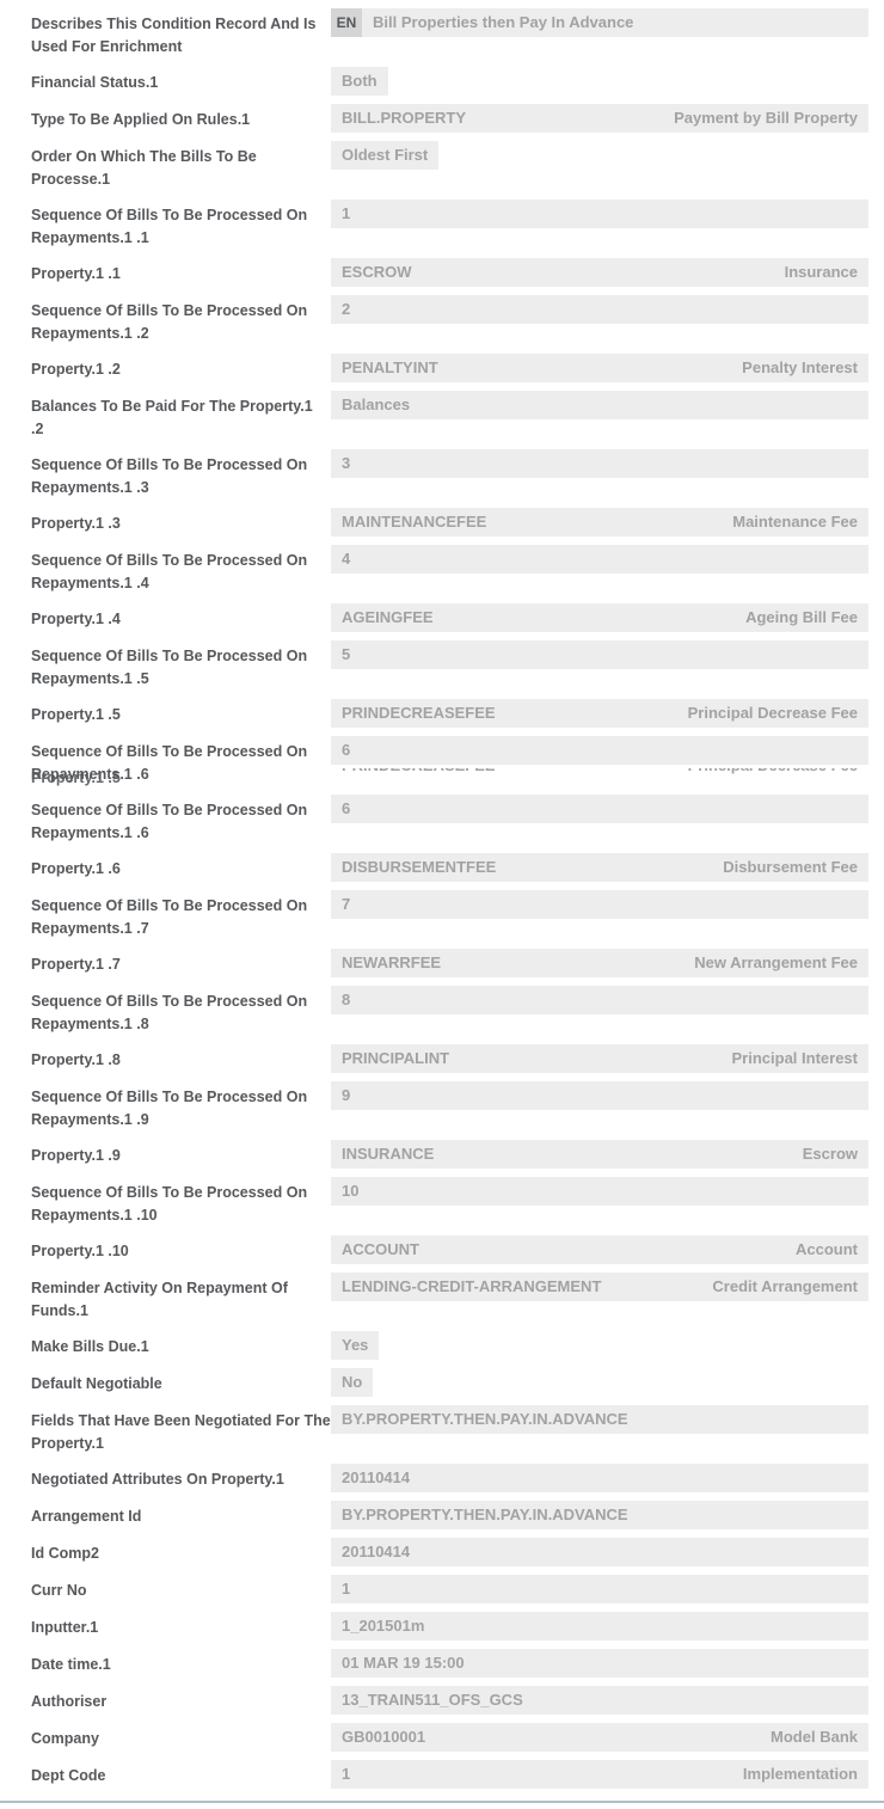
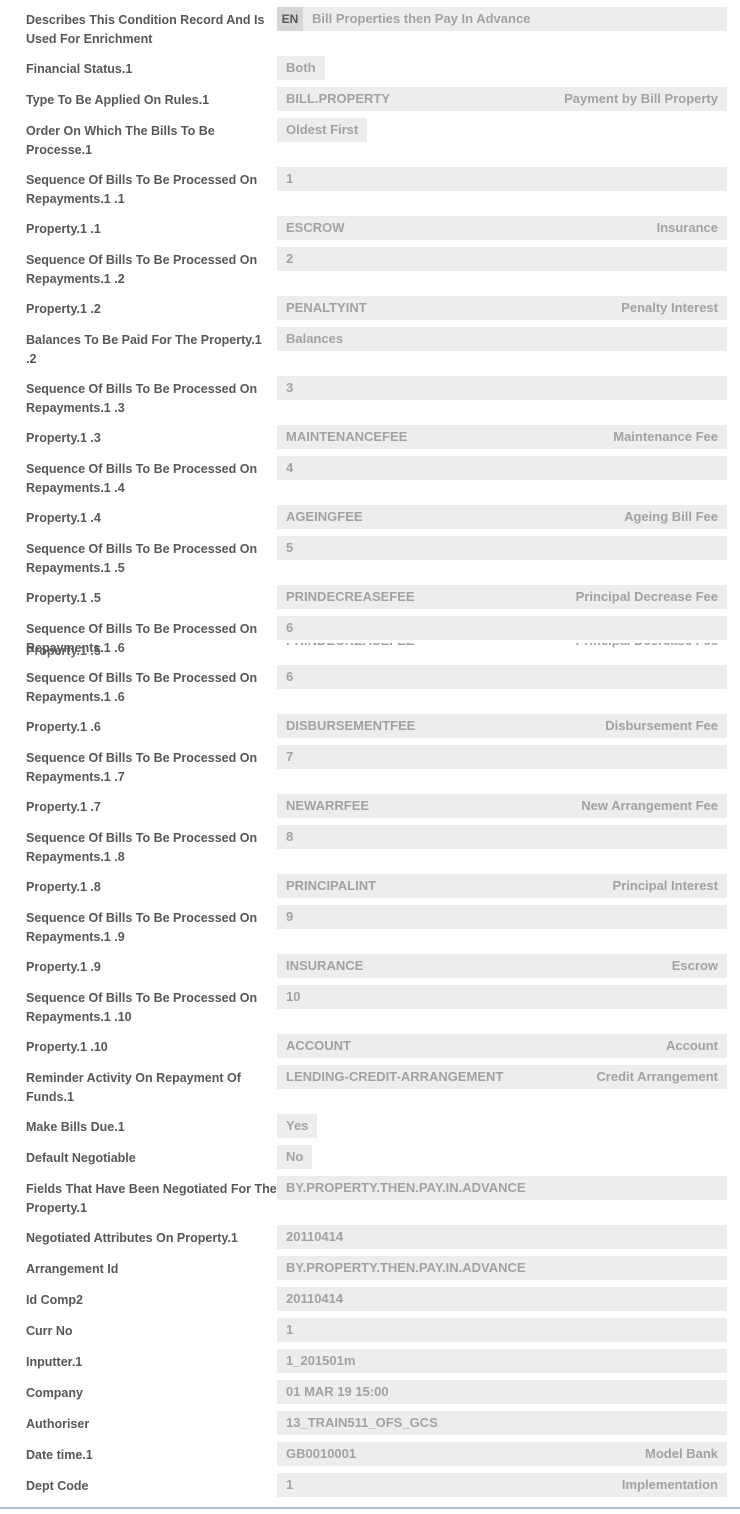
  Describes This Condition Record And Is
  Used For Enrichment
  EN
  Bill Properties then Pay In Advance
  Financial Status.1
  Both
  Type To Be Applied On Rules.1
  BILL.PROPERTY
  Payment by Bill Property
  Order On Which The Bills To Be
  Processe.1
  Oldest First
  Sequence Of Bills To Be Processed On
  Repayments.1 .1
  1
  Property.1 .1
  ESCROW
  Insurance
  Sequence Of Bills To Be Processed On
  Repayments.1 .2
  2
  Property.1 .2
  PENALTYINT
  Penalty Interest
  Balances To Be Paid For The Property.1
  .2
  Balances
  Sequence Of Bills To Be Processed On
  Repayments.1 .3
  3
  Property.1 .3
  MAINTENANCEFEE
  Maintenance Fee
  Sequence Of Bills To Be Processed On
  Repayments.1 .4
  4
  Property.1 .4
  AGEINGFEE
  Ageing Bill Fee
  Sequence Of Bills To Be Processed On
  Repayments.1 .5
  5
  Property.1 .5
  PRINDECREASEFEE
  Principal Decrease Fee
  Sequence Of Bills To Be Processed On
  Repayments.1 .6
  6
  Property.1 .5
  Sequence Of Bills To Be Processed On
  Repayments.1 .6
  6
  Property.1 .6
  DISBURSEMENTFEE
  Disbursement Fee
  Sequence Of Bills To Be Processed On
  Repayments.1 .7
  7
  Property.1 .7
  NEWARRFEE
  New Arrangement Fee
  Sequence Of Bills To Be Processed On
  Repayments.1 .8
  8
  Property.1 .8
  PRINCIPALINT
  Principal Interest
  Sequence Of Bills To Be Processed On
  Repayments.1 .9
  9
  Property.1 .9
  INSURANCE
  Escrow
  Sequence Of Bills To Be Processed On
  Repayments.1 .10
  10
  Property.1 .10
  ACCOUNT
  Account
  Reminder Activity On Repayment Of
  Funds.1
  LENDING-CREDIT-ARRANGEMENT
  Credit Arrangement
  Make Bills Due.1
  Yes
  Default Negotiable
  No
  Fields That Have Been Negotiated For The
  Property.1
  BY.PROPERTY.THEN.PAY.IN.ADVANCE
  Negotiated Attributes On Property.1
  20110414
  Arrangement Id
  BY.PROPERTY.THEN.PAY.IN.ADVANCE
  Id Comp2
  20110414
  Curr No
  1
  Inputter.1
  1_201501m
- Date time.1
+ Company
  01 MAR 19 15:00
  Authoriser
  13_TRAIN511_OFS_GCS
- Company
+ Date time.1
  GB0010001
  Model Bank
  Dept Code
  1
  Implementation
